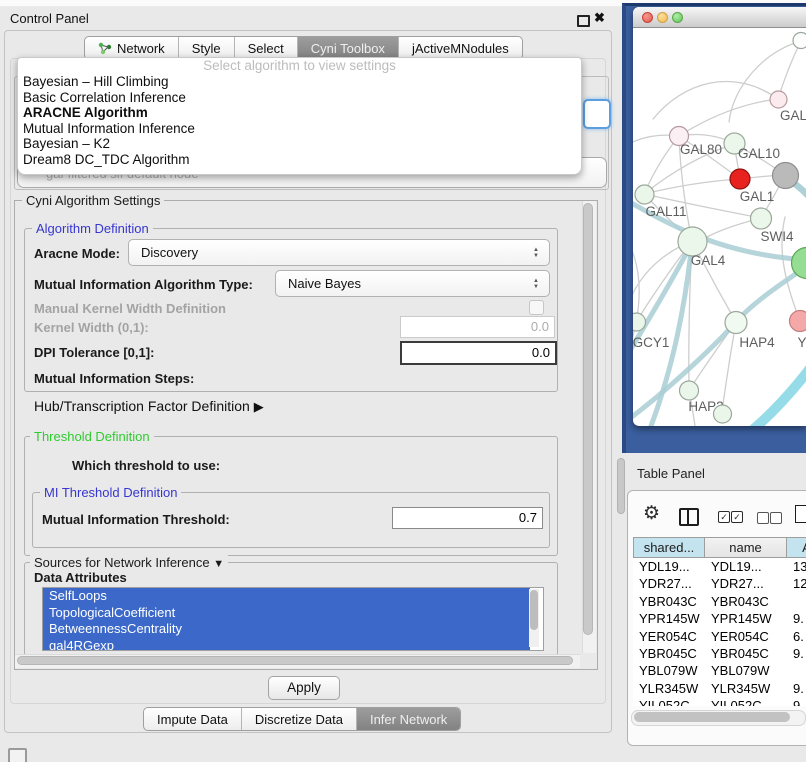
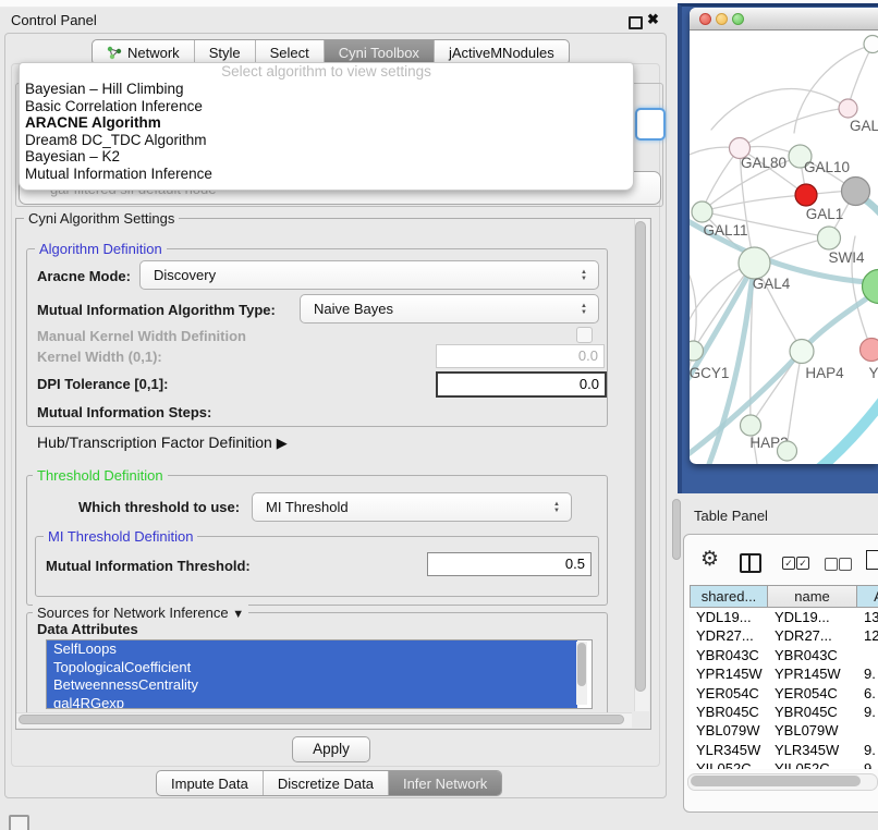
  Control Panel
  ✖
  Network
  Style
  Select
  Cyni Toolbox
  jActiveMNodules
  Select algorithm to view settings
  Bayesian – Hill Climbing
  Basic Correlation Inference
  ARACNE Algorithm
- Mutual Information Inference
+ Dream8 DC_TDC Algorithm
  Bayesian – K2
- Dream8 DC_TDC Algorithm
+ Mutual Information Inference
  Cyni Algorithm Settings
  Algorithm Definition
  Aracne Mode:
  Discovery
  Mutual Information Algorithm Type:
  Naive Bayes
  Manual Kernel Width Definition
  Kernel Width (0,1):
  0.0
  DPI Tolerance [0,1]:
  0.0
  Mutual Information Steps:
  Hub/Transcription Factor Definition ▶
  Threshold Definition
  Which threshold to use:
+ MI Threshold
  MI Threshold Definition
  Mutual Information Threshold:
- 0.7
+ 0.5
  Sources for Network Inference ▼
  Data Attributes
  SelfLoops
  TopologicalCoefficient
  BetweennessCentrality
  gal4RGexp
  Apply
  Impute Data
  Discretize Data
  Infer Network
  GAL
  GAL80
  GAL10
  GAL1
  GAL11
  SWI4
  GAL4
  GCY1
  HAP4
  Y
  HAP
  Table Panel
  ⚙
  ✓
  ✓
  shared...
  name
  YDL19...
  YDL19...
  13
  YDR27...
  YDR27...
  12
  YBR043C
  YBR043C
  YPR145W
  YPR145W
  9.
  YER054C
  YER054C
  6.
  YBR045C
  YBR045C
  9.
  YBL079W
  YBL079W
  YLR345W
  YLR345W
  9.
  YIL052C
  YIL052C
  9.
